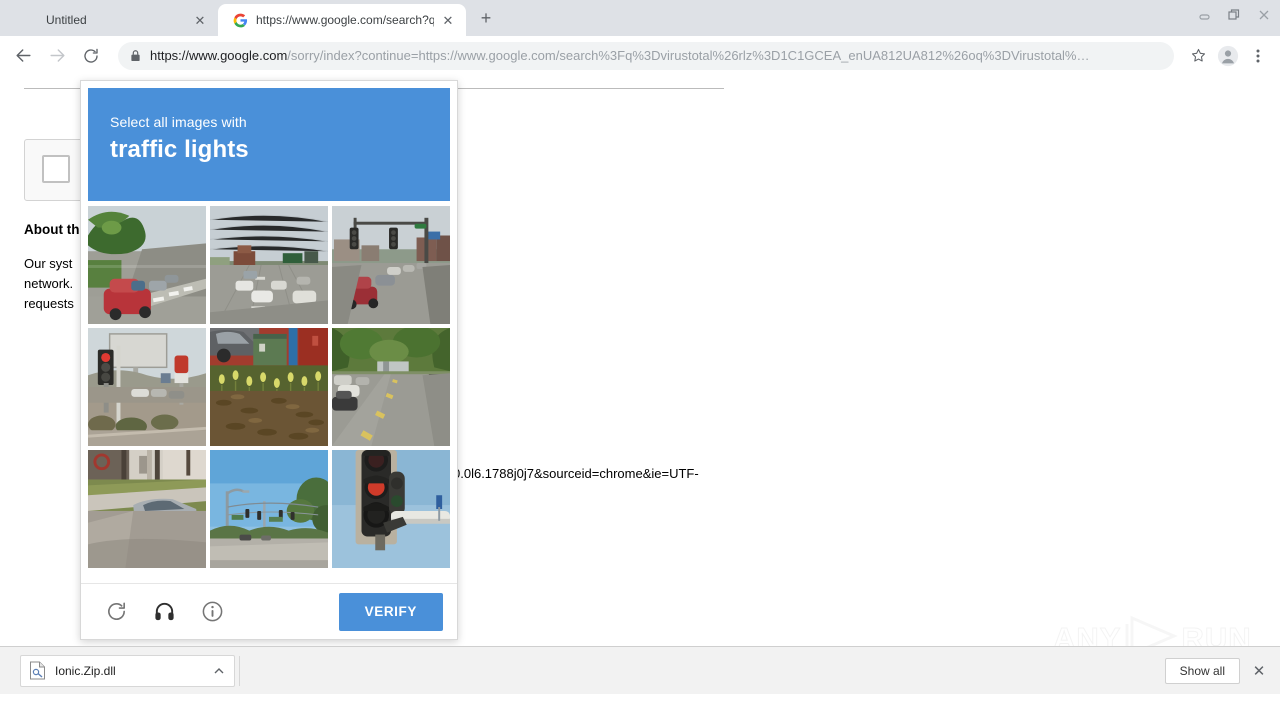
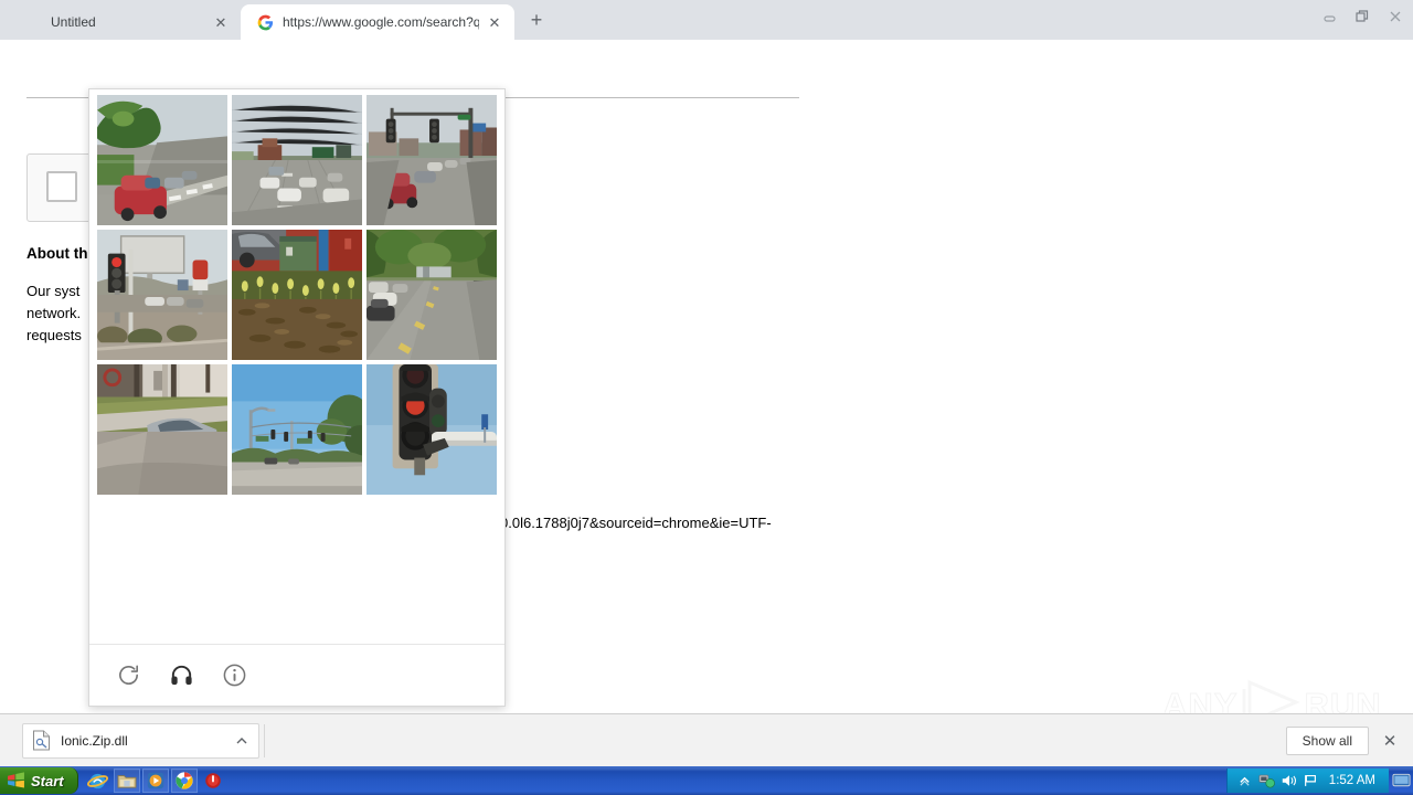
  Untitled
  ✕
  https://www.google.com/search?q
  ✕
  +
- https://www.google.com/sorry/index?continue=https://www.google.com/search%3Fq%3Dvirustotal%26rlz%3D1C1GCEA_enUA812UA812%26oq%3DVirustotal%…
  About th
  Our syst
  network.
  requests
  .0l6.1788j0j7&sourceid=chrome&ie=UTF-
  ANY
  RUN
- Select all images with
- traffic lights
- VERIFY
  Ionic.Zip.dll
  Show all
  ✕
+ Start
+ 1:52 AM
